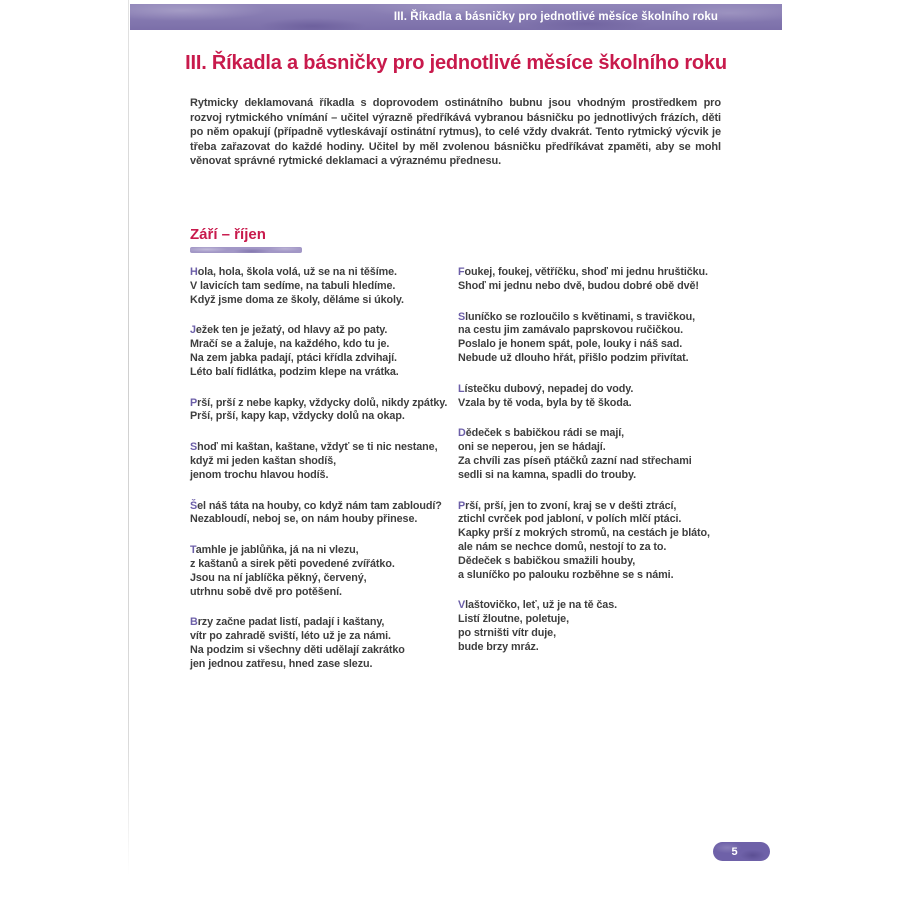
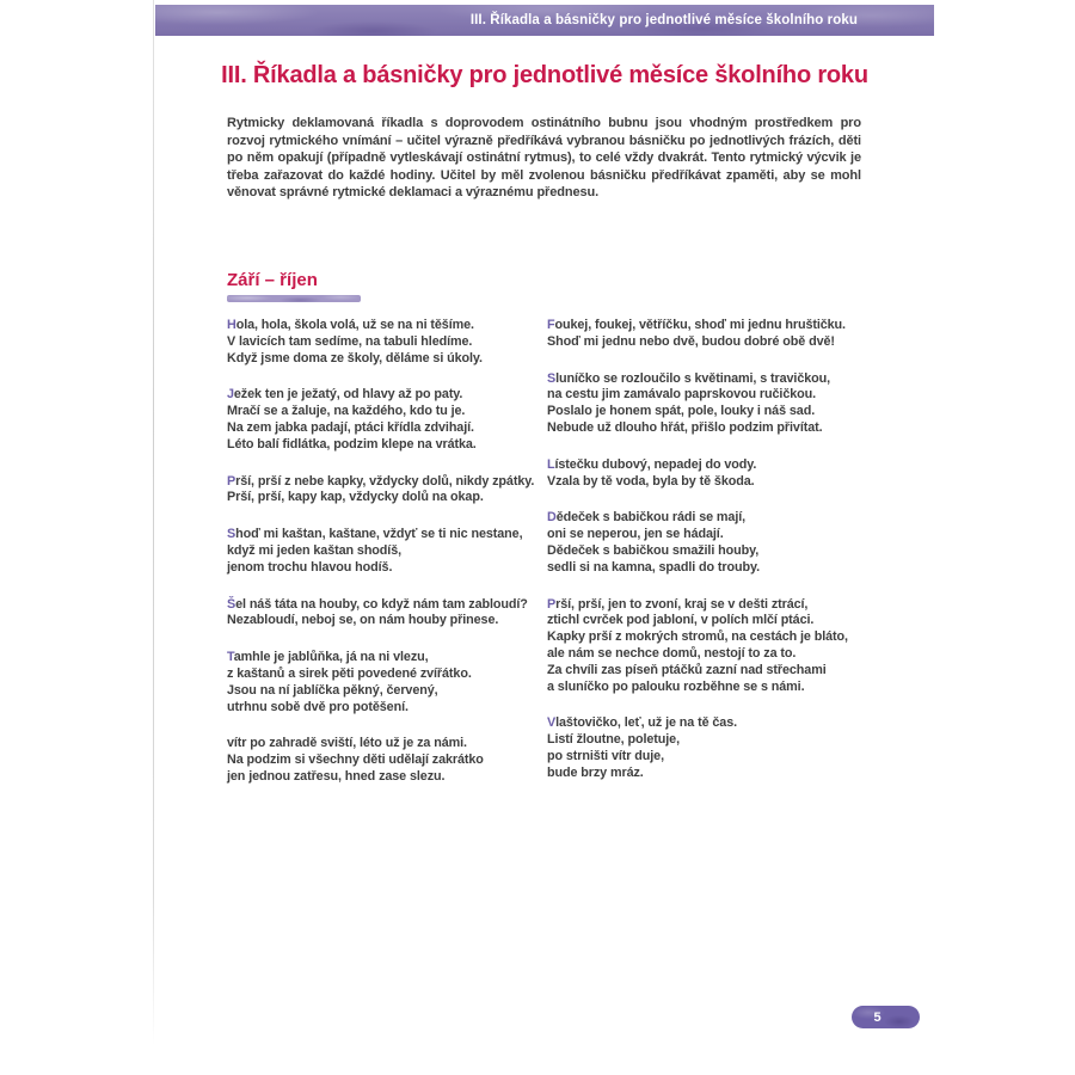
  III. Říkadla a básničky pro jednotlivé měsíce školního roku
  III. Říkadla a básničky pro jednotlivé měsíce školního roku
  Rytmicky deklamovaná říkadla s doprovodem ostinátního bubnu jsou vhodným prostředkem pro rozvoj rytmického vnímání – učitel výrazně předříkává vybranou básničku po jednotlivých frázích, děti po něm opakují (případně vytleskávají ostinátní rytmus), to celé vždy dvakrát. Tento rytmický výcvik je třeba zařazovat do každé hodiny. Učitel by měl zvolenou básničku předříkávat zpaměti, aby se mohl věnovat správné rytmické deklamaci a výraznému přednesu.
  Září – říjen
  Hola, hola, škola volá, už se na ni těšíme.
  V lavicích tam sedíme, na tabuli hledíme.
  Když jsme doma ze školy, děláme si úkoly.
  Ježek ten je ježatý, od hlavy až po paty.
  Mračí se a žaluje, na každého, kdo tu je.
  Na zem jabka padají, ptáci křídla zdvihají.
  Léto balí fidlátka, podzim klepe na vrátka.
  Prší, prší z nebe kapky, vždycky dolů, nikdy zpátky.
  Prší, prší, kapy kap, vždycky dolů na okap.
  Shoď mi kaštan, kaštane, vždyť se ti nic nestane,
  když mi jeden kaštan shodíš,
  jenom trochu hlavou hodíš.
  Šel náš táta na houby, co když nám tam zabloudí?
  Nezabloudí, neboj se, on nám houby přinese.
  Tamhle je jablůňka, já na ni vlezu,
  z kaštanů a sirek pěti povedené zvířátko.
  Jsou na ní jablíčka pěkný, červený,
  utrhnu sobě dvě pro potěšení.
- Brzy začne padat listí, padají i kaštany,
  vítr po zahradě sviští, léto už je za námi.
  Na podzim si všechny děti udělají zakrátko
  jen jednou zatřesu, hned zase slezu.
  Foukej, foukej, větříčku, shoď mi jednu hruštičku.
  Shoď mi jednu nebo dvě, budou dobré obě dvě!
  Sluníčko se rozloučilo s květinami, s travičkou,
  na cestu jim zamávalo paprskovou ručičkou.
  Poslalo je honem spát, pole, louky i náš sad.
  Nebude už dlouho hřát, přišlo podzim přivítat.
  Lístečku dubový, nepadej do vody.
  Vzala by tě voda, byla by tě škoda.
  Dědeček s babičkou rádi se mají,
  oni se neperou, jen se hádají.
- Za chvíli zas píseň ptáčků zazní nad střechami
+ Dědeček s babičkou smažili houby,
  sedli si na kamna, spadli do trouby.
  Prší, prší, jen to zvoní, kraj se v dešti ztrácí,
  ztichl cvrček pod jabloní, v polích mlčí ptáci.
  Kapky prší z mokrých stromů, na cestách je bláto,
  ale nám se nechce domů, nestojí to za to.
- Dědeček s babičkou smažili houby,
+ Za chvíli zas píseň ptáčků zazní nad střechami
  a sluníčko po palouku rozběhne se s námi.
  Vlaštovičko, leť, už je na tě čas.
  Listí žloutne, poletuje,
  po strništi vítr duje,
  bude brzy mráz.
  5
